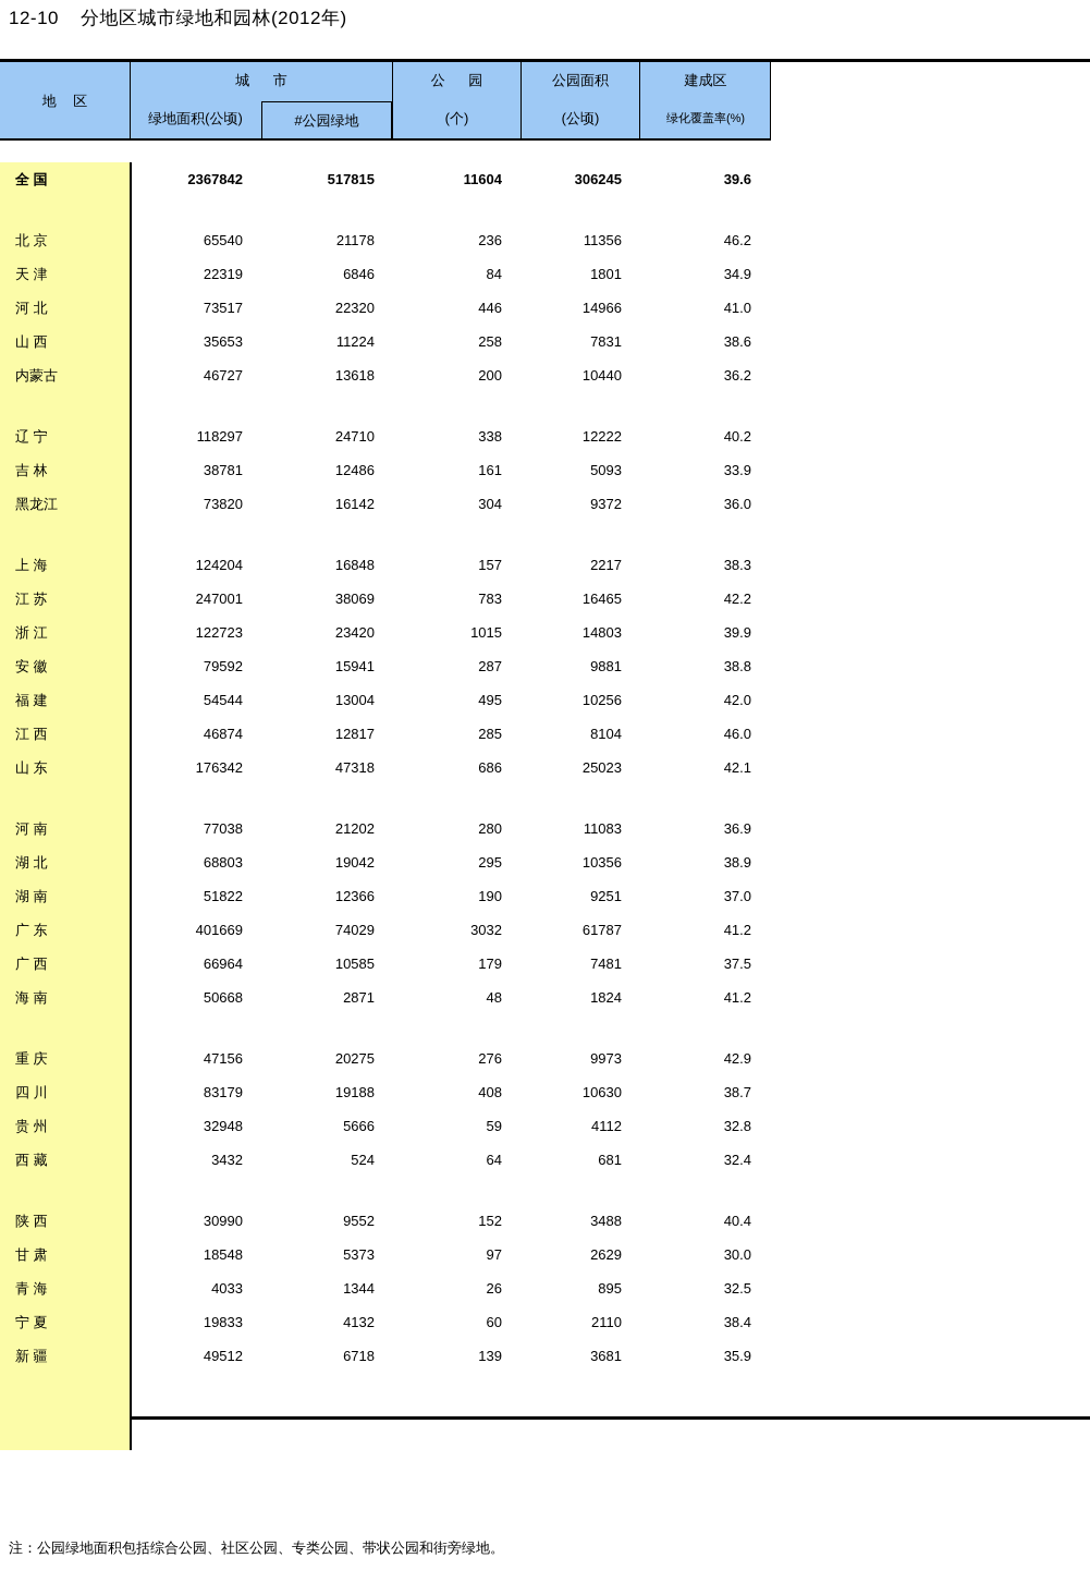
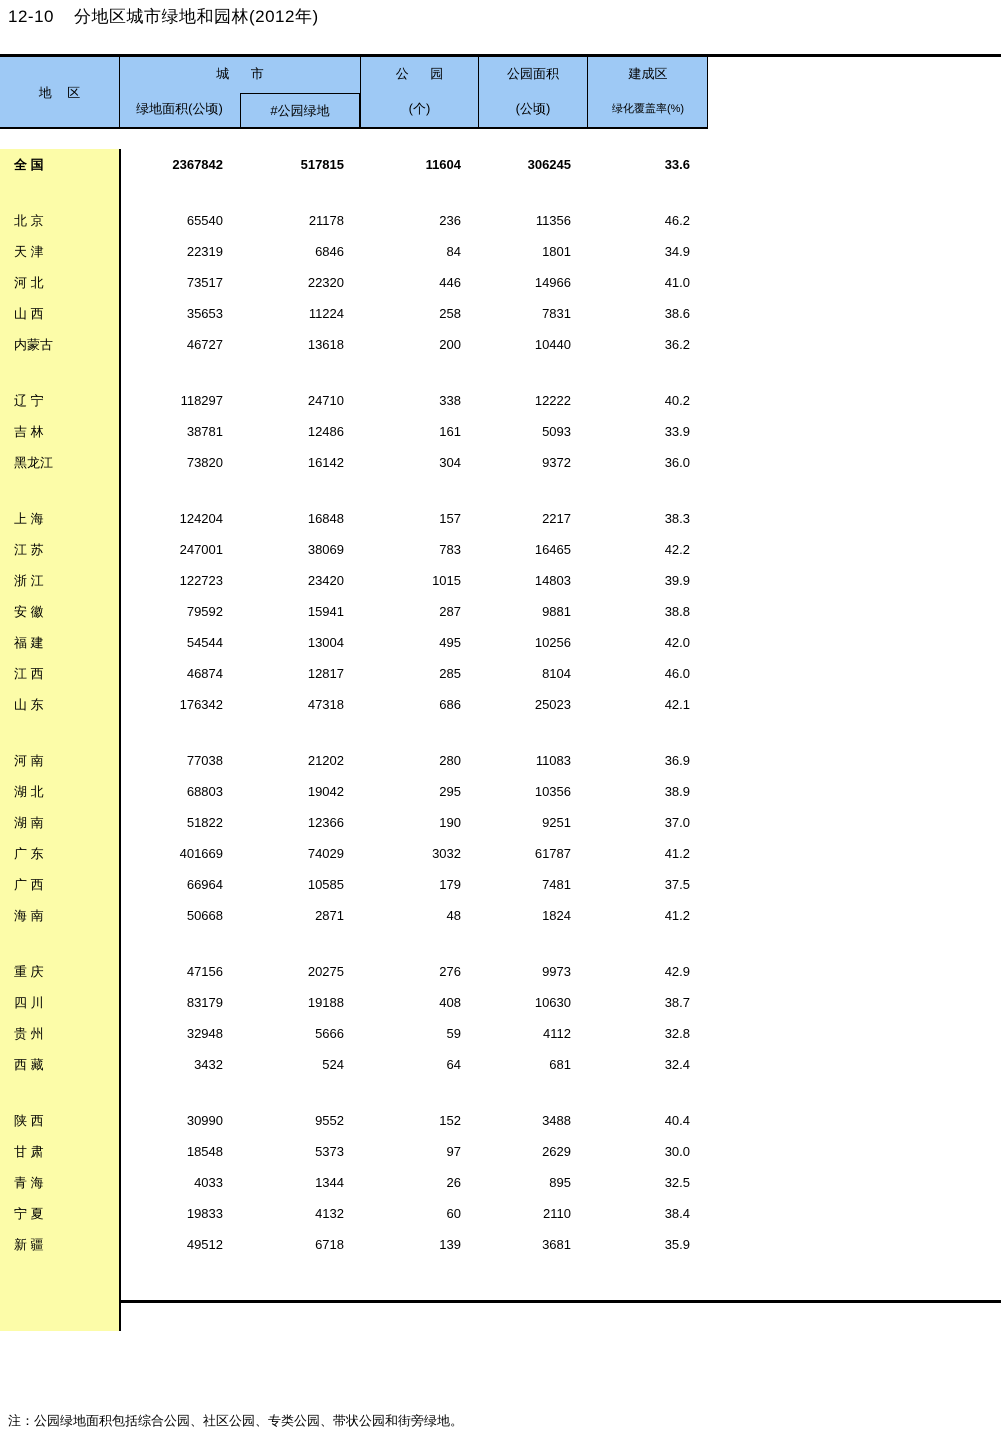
  12-10 分地区城市绿地和园林(2012年)
  地 区
  城 市
  绿地面积(公顷)
  #公园绿地
  公 园
  (个)
  公园面积
  (公顷)
  建成区
  绿化覆盖率(%)
  全 国
  2367842
  517815
  11604
  306245
- 39.6
+ 33.6
  北 京
  65540
  21178
  236
  11356
  46.2
  天 津
  22319
  6846
  84
  1801
  34.9
  河 北
  73517
  22320
  446
  14966
  41.0
  山 西
  35653
  11224
  258
  7831
  38.6
  内蒙古
  46727
  13618
  200
  10440
  36.2
  辽 宁
  118297
  24710
  338
  12222
  40.2
  吉 林
  38781
  12486
  161
  5093
  33.9
  黑龙江
  73820
  16142
  304
  9372
  36.0
  上 海
  124204
  16848
  157
  2217
  38.3
  江 苏
  247001
  38069
  783
  16465
  42.2
  浙 江
  122723
  23420
  1015
  14803
  39.9
  安 徽
  79592
  15941
  287
  9881
  38.8
  福 建
  54544
  13004
  495
  10256
  42.0
  江 西
  46874
  12817
  285
  8104
  46.0
  山 东
  176342
  47318
  686
  25023
  42.1
  河 南
  77038
  21202
  280
  11083
  36.9
  湖 北
  68803
  19042
  295
  10356
  38.9
  湖 南
  51822
  12366
  190
  9251
  37.0
  广 东
  401669
  74029
  3032
  61787
  41.2
  广 西
  66964
  10585
  179
  7481
  37.5
  海 南
  50668
  2871
  48
  1824
  41.2
  重 庆
  47156
  20275
  276
  9973
  42.9
  四 川
  83179
  19188
  408
  10630
  38.7
  贵 州
  32948
  5666
  59
  4112
  32.8
  西 藏
  3432
  524
  64
  681
  32.4
  陕 西
  30990
  9552
  152
  3488
  40.4
  甘 肃
  18548
  5373
  97
  2629
  30.0
  青 海
  4033
  1344
  26
  895
  32.5
  宁 夏
  19833
  4132
  60
  2110
  38.4
  新 疆
  49512
  6718
  139
  3681
  35.9
  注：公园绿地面积包括综合公园、社区公园、专类公园、带状公园和街旁绿地。
